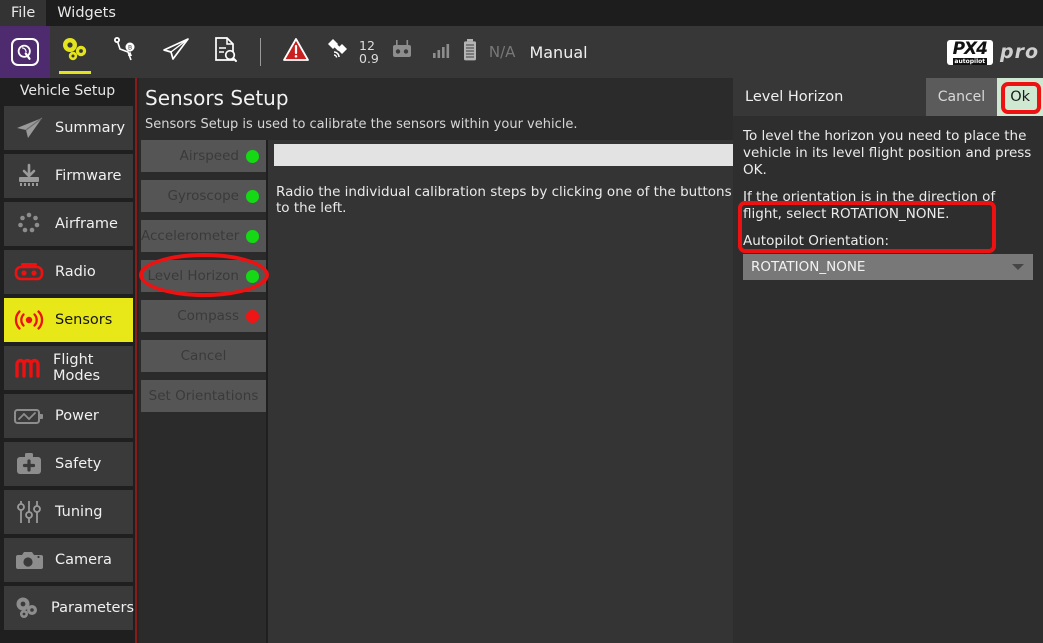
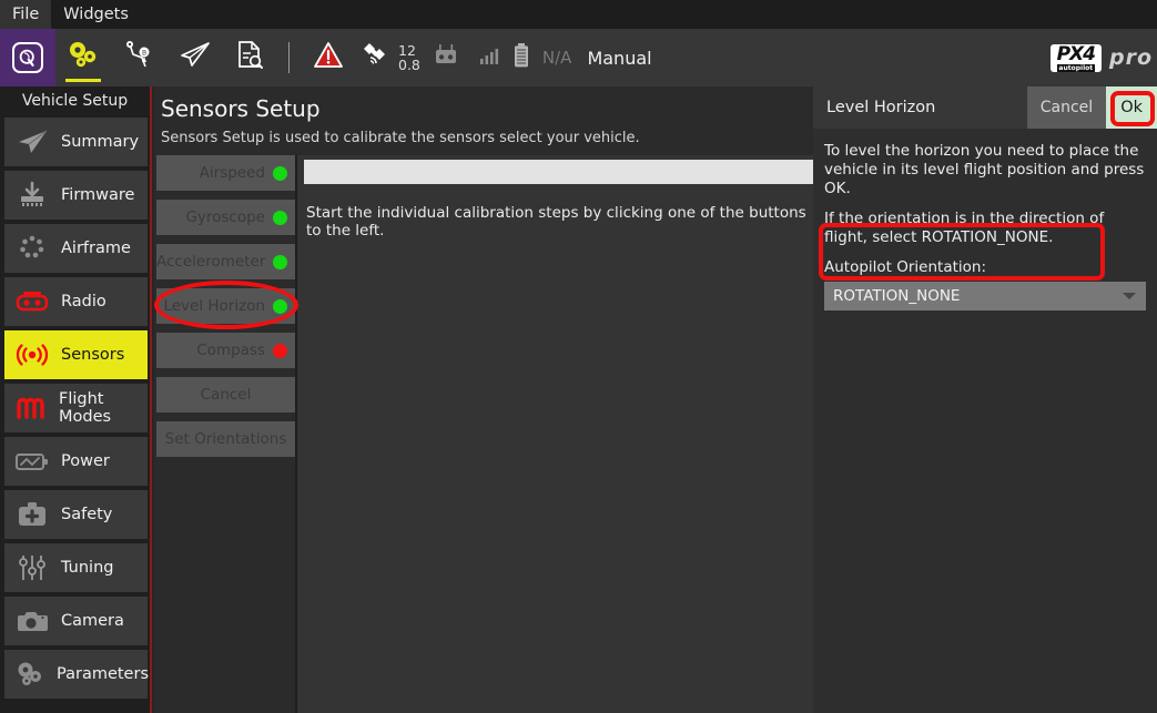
  File
  Widgets
  12
- 0.9
+ 0.8
  N/A
  Manual
  PX4
  pro
  Vehicle Setup
  Summary
  Firmware
  Airframe
  Radio
  Sensors
  Flight Modes
  Power
  Safety
  Tuning
  Camera
  Parameters
  Sensors Setup
- Sensors Setup is used to calibrate the sensors within your vehicle.
+ Sensors Setup is used to calibrate the sensors select your vehicle.
  Airspeed
  Gyroscope
  Accelerometer
  Level Horizon
  Compass
  Cancel
  Set Orientations
- Radio the individual calibration steps by clicking one of the buttons to the left.
+ Start the individual calibration steps by clicking one of the buttons to the left.
  Level Horizon
  Cancel
  Ok
  To level the horizon you need to place the vehicle in its level flight position and press OK.
  If the orientation is in the direction of flight, select ROTATION_NONE.
  Autopilot Orientation:
  ROTATION_NONE
